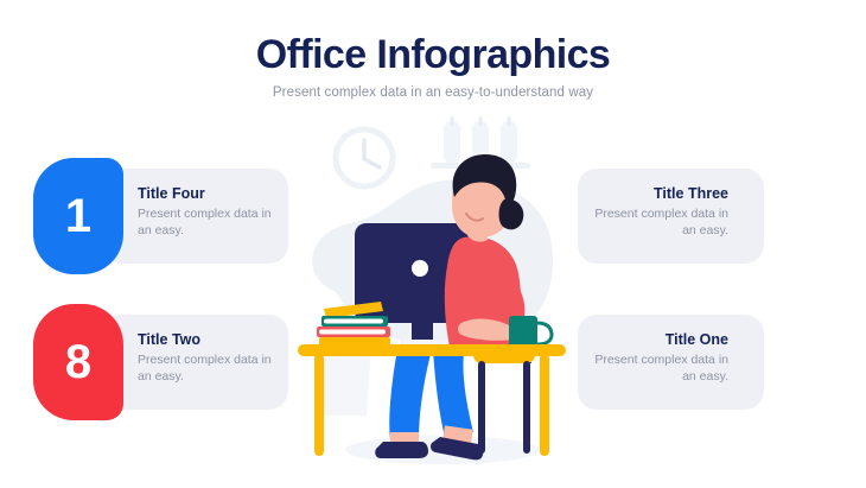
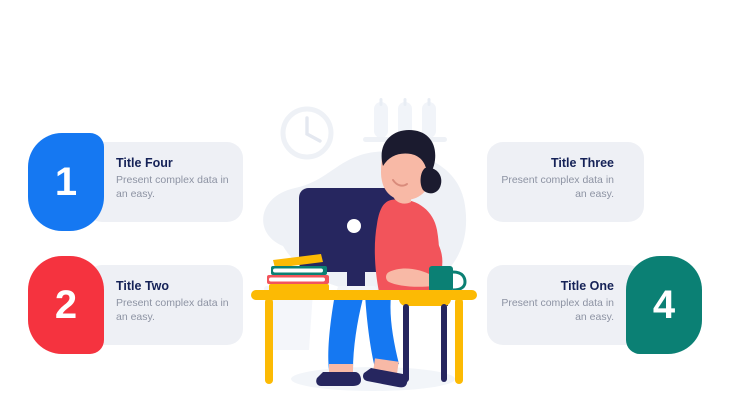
- Office Infographics
- Present complex data in an easy-to-understand way
  Title Four
  Present complex data in an easy.
  1
  Title Two
  Present complex data in an easy.
- 8
+ 2
  Title Three
  Present complex data in an easy.
  Title One
  Present complex data in an easy.
+ 4
